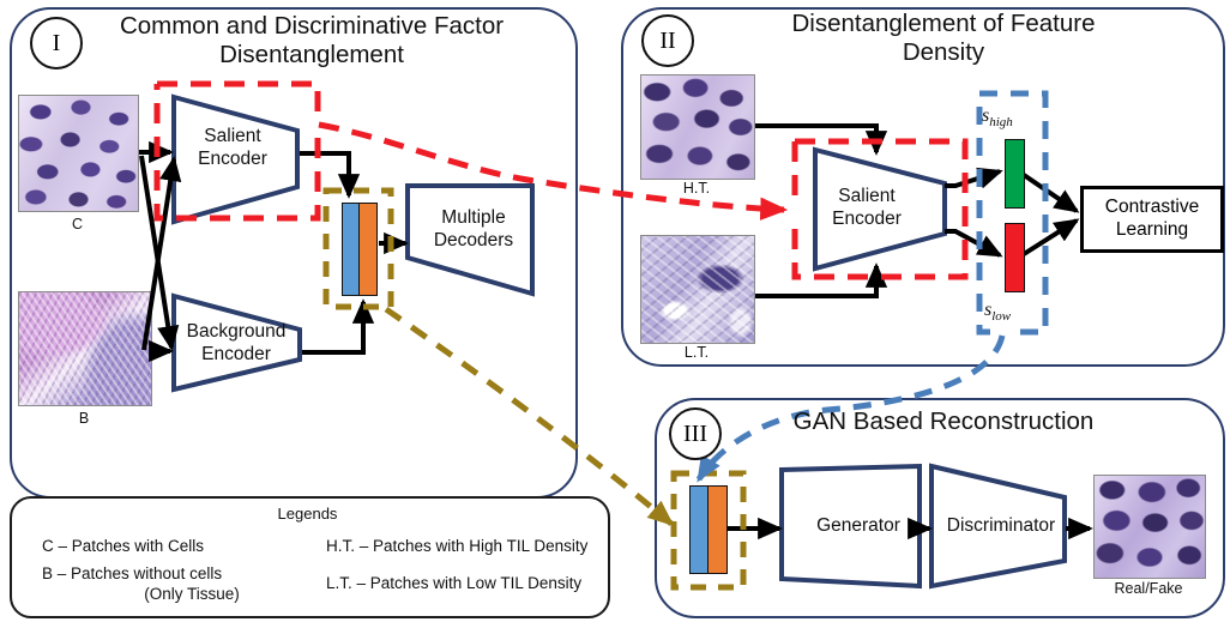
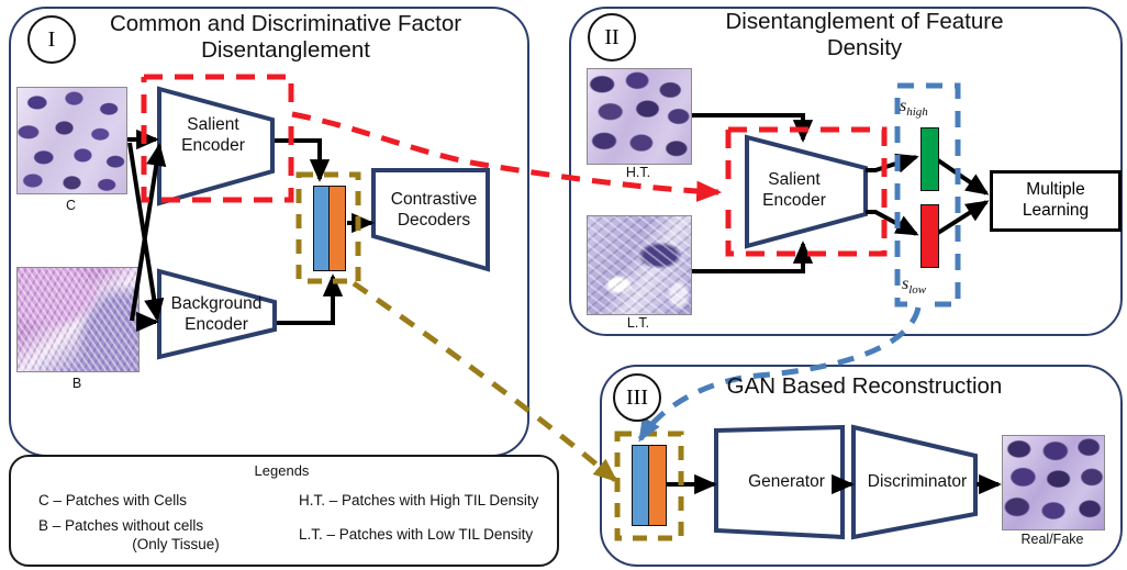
  I
  Common and Discriminative Factor
  Disentanglement
  C
  B
  Salient
  Encoder
  Background
  Encoder
- Multiple
+ Contrastive
  Decoders
  II
  Disentanglement of Feature
  Density
  H.T.
  L.T.
  Salient
  Encoder
  shigh
  slow
- Contrastive
+ Multiple
  Learning
  III
  GAN Based Reconstruction
  Generator
  Discriminator
  Real/Fake
  Legends
  C – Patches with Cells
  B – Patches without cells
  (Only Tissue)
  H.T. – Patches with High TIL Density
  L.T. – Patches with Low TIL Density
